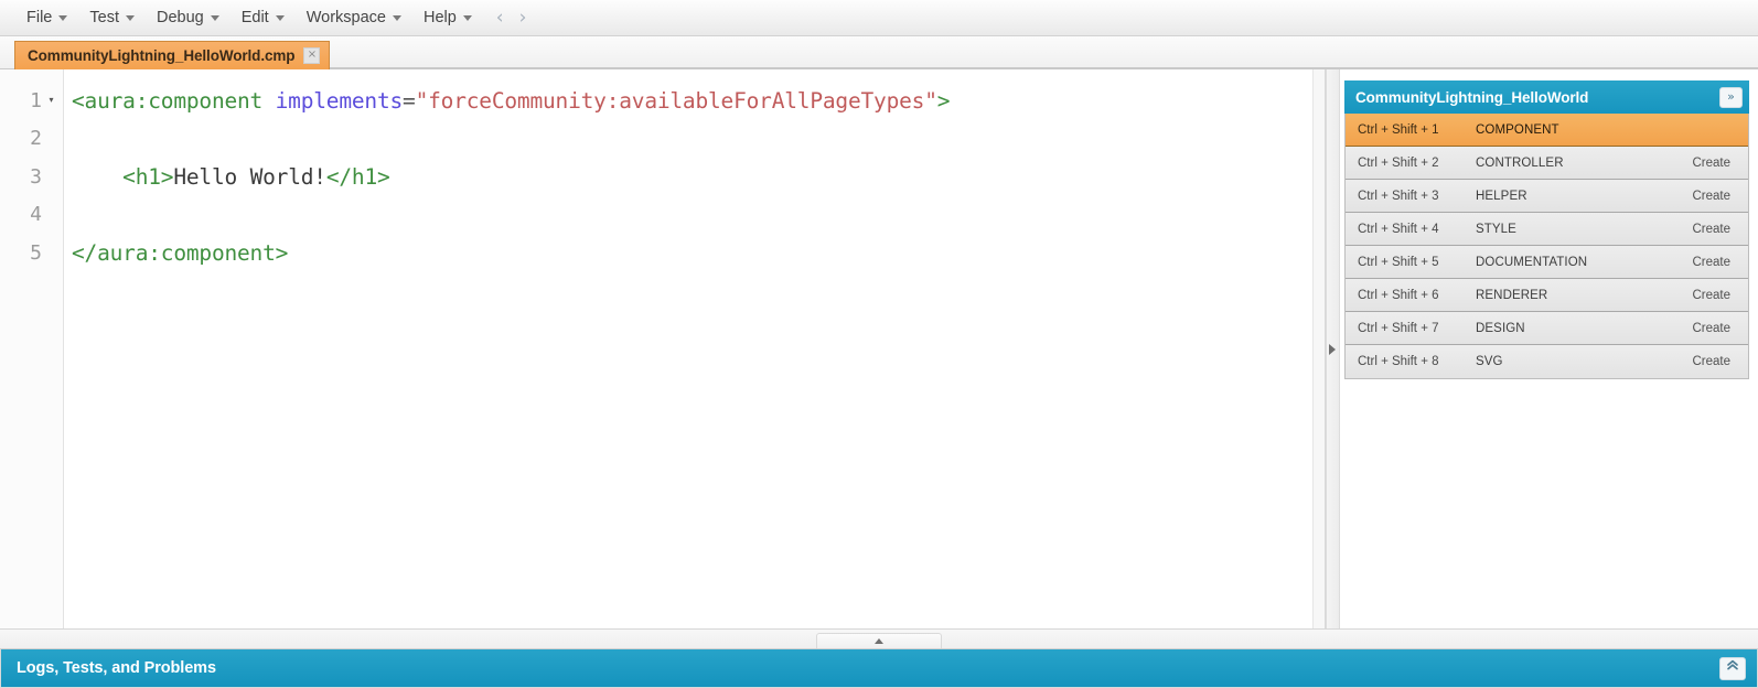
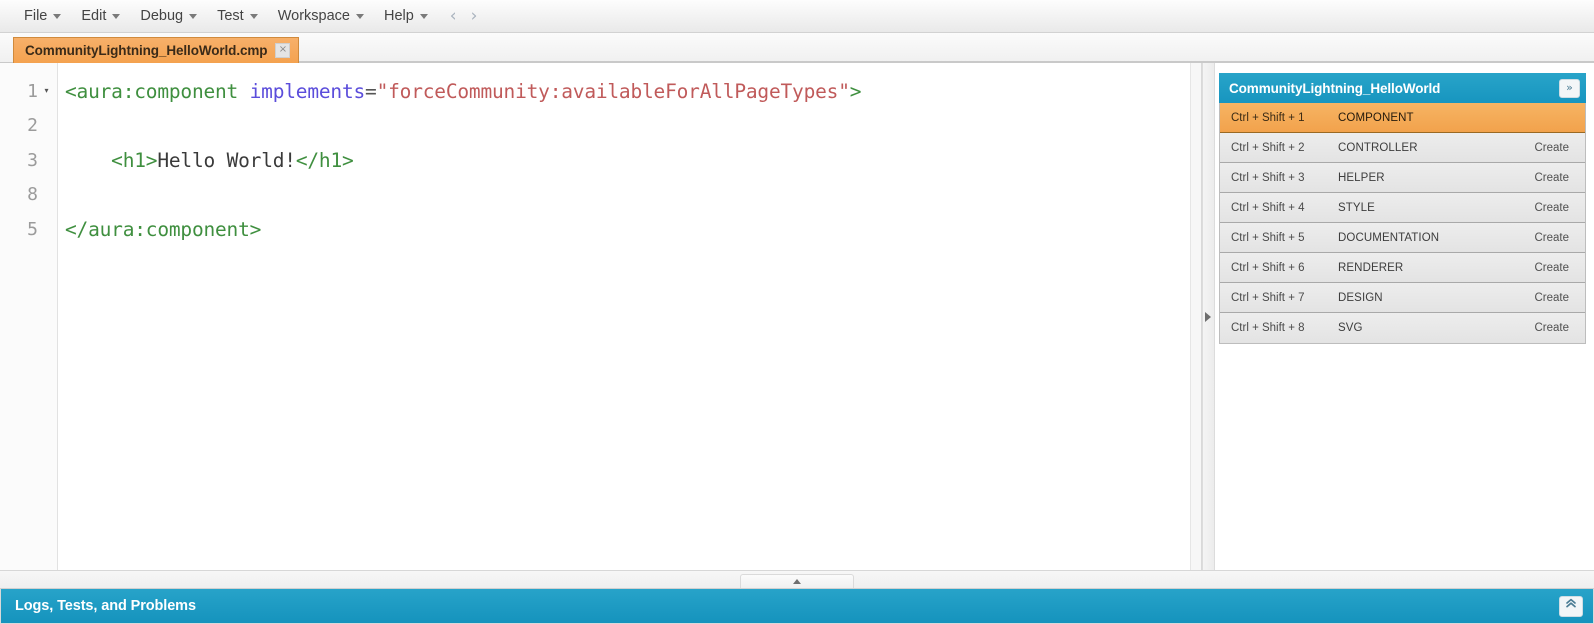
  File
- Test
+ Edit
  Debug
- Edit
+ Test
  Workspace
  Help
  ‹
  ›
  CommunityLightning_HelloWorld.cmp
  ×
  1
  ▾
  2
  3
- 4
+ 8
  5
  <aura:component
  implements
  =
  "forceCommunity:availableForAllPageTypes"
  >
  <h1>
  Hello World!
  </h1>
  </aura:component>
  CommunityLightning_HelloWorld
  »
  Ctrl + Shift + 1
  COMPONENT
  Ctrl + Shift + 2
  CONTROLLER
  Create
  Ctrl + Shift + 3
  HELPER
  Create
  Ctrl + Shift + 4
  STYLE
  Create
  Ctrl + Shift + 5
  DOCUMENTATION
  Create
  Ctrl + Shift + 6
  RENDERER
  Create
  Ctrl + Shift + 7
  DESIGN
  Create
  Ctrl + Shift + 8
  SVG
  Create
  Logs, Tests, and Problems
